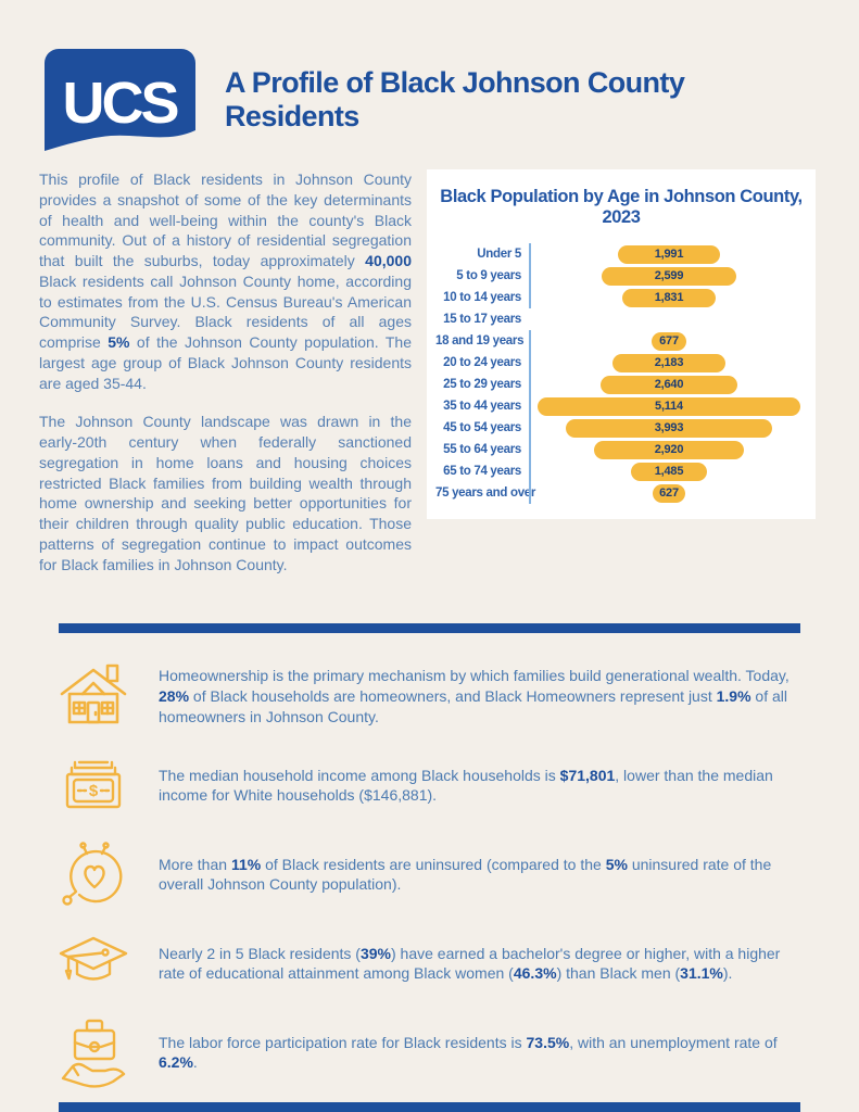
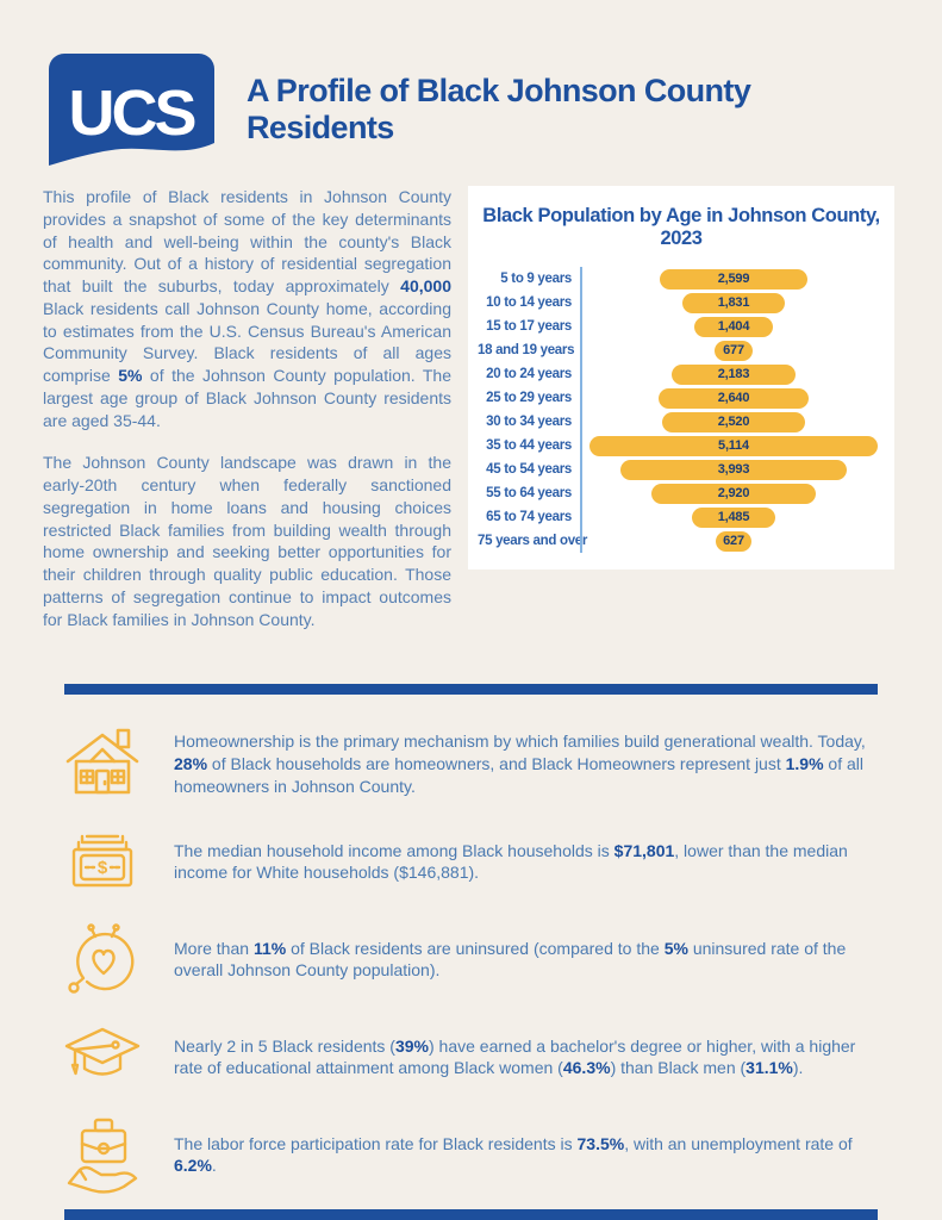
  UCS
  A Profile of Black Johnson County Residents
  This profile of Black residents in Johnson County provides a snapshot of some of the key determinants of health and well-being within the county's Black community. Out of a history of residential segregation that built the suburbs, today approximately 40,000 Black residents call Johnson County home, according to estimates from the U.S. Census Bureau's American Community Survey. Black residents of all ages comprise 5% of the Johnson County population. The largest age group of Black Johnson County residents are aged 35-44.
  The Johnson County landscape was drawn in the early-20th century when federally sanctioned segregation in home loans and housing choices restricted Black families from building wealth through home ownership and seeking better opportunities for their children through quality public education. Those patterns of segregation continue to impact outcomes for Black families in Johnson County.
  Black Population by Age in Johnson County, 2023
- Under 5
- 1,991
  5 to 9 years
  2,599
  10 to 14 years
  1,831
  15 to 17 years
+ 1,404
  18 and 19 years
  677
  20 to 24 years
  2,183
  25 to 29 years
  2,640
+ 30 to 34 years
+ 2,520
  35 to 44 years
  5,114
  45 to 54 years
  3,993
  55 to 64 years
  2,920
  65 to 74 years
  1,485
  75 years and ove
  627
  Homeownership is the primary mechanism by which families build generational wealth. Today, 28% of Black households are homeowners, and Black Homeowners represent just 1.9% of all homeowners in Johnson County.
  $
  The median household income among Black households is $71,801, lower than the median income for White households ($146,881).
  More than 11% of Black residents are uninsured (compared to the 5% uninsured rate of the overall Johnson County population).
  Nearly 2 in 5 Black residents (39%) have earned a bachelor's degree or higher, with a higher rate of educational attainment among Black women (46.3%) than Black men (31.1%).
  The labor force participation rate for Black residents is 73.5%, with an unemployment rate of 6.2%.
